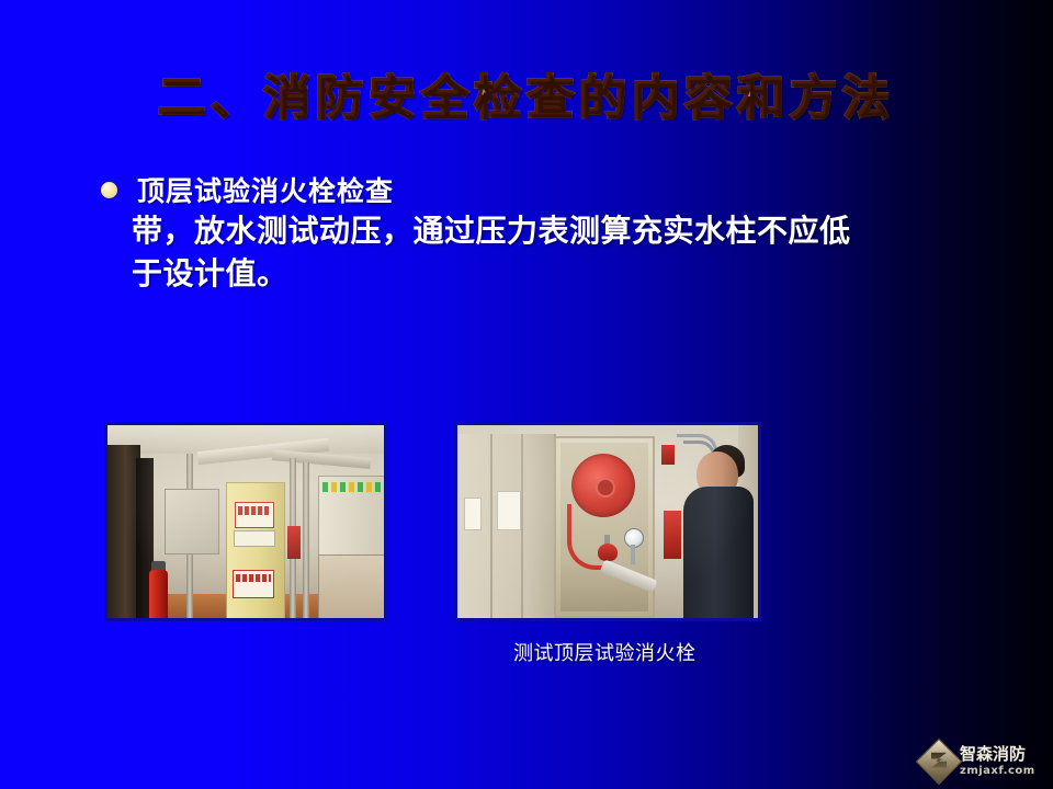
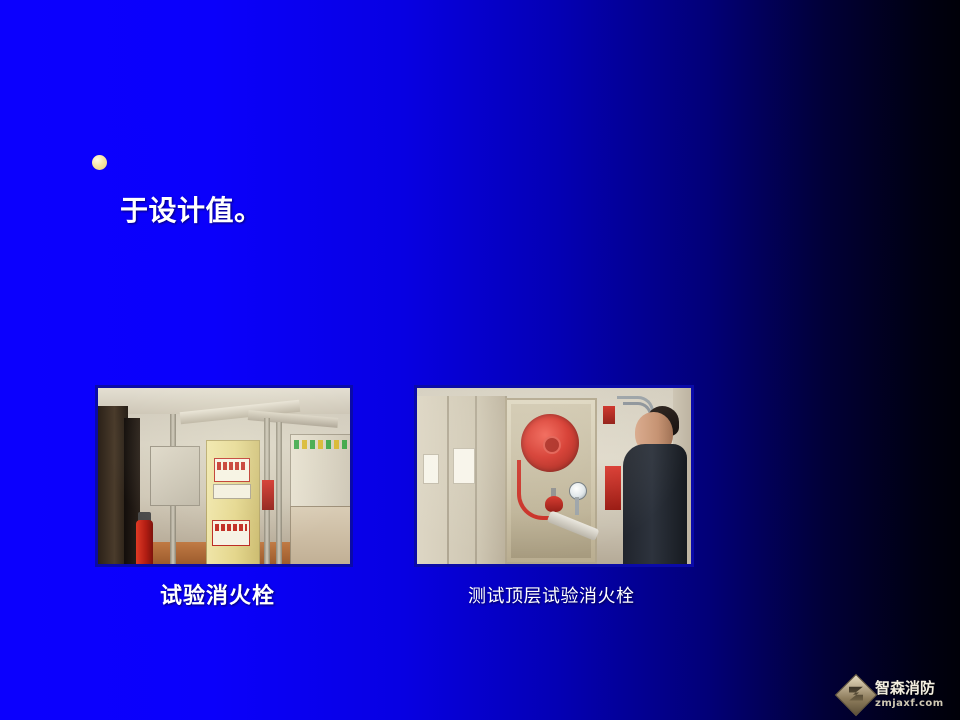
- 二、消防安全检查的内容和方法
- 顶层试验消火栓检查
- 带，放水测试动压，通过压力表测算充实水柱不应低
  于设计值。
+ 试验消火栓
  测试顶层试验消火栓
  智森消防
  zmjaxf.com
